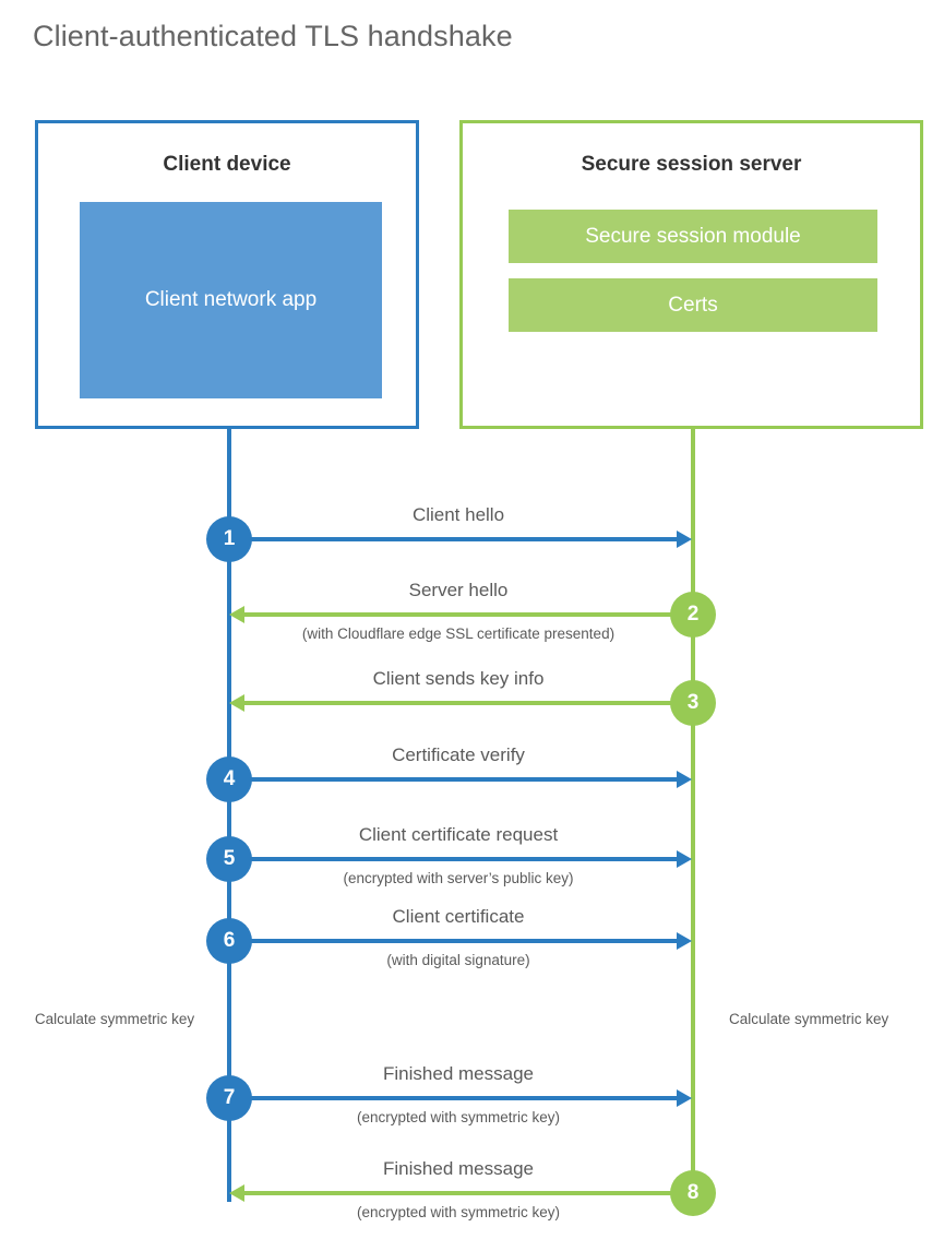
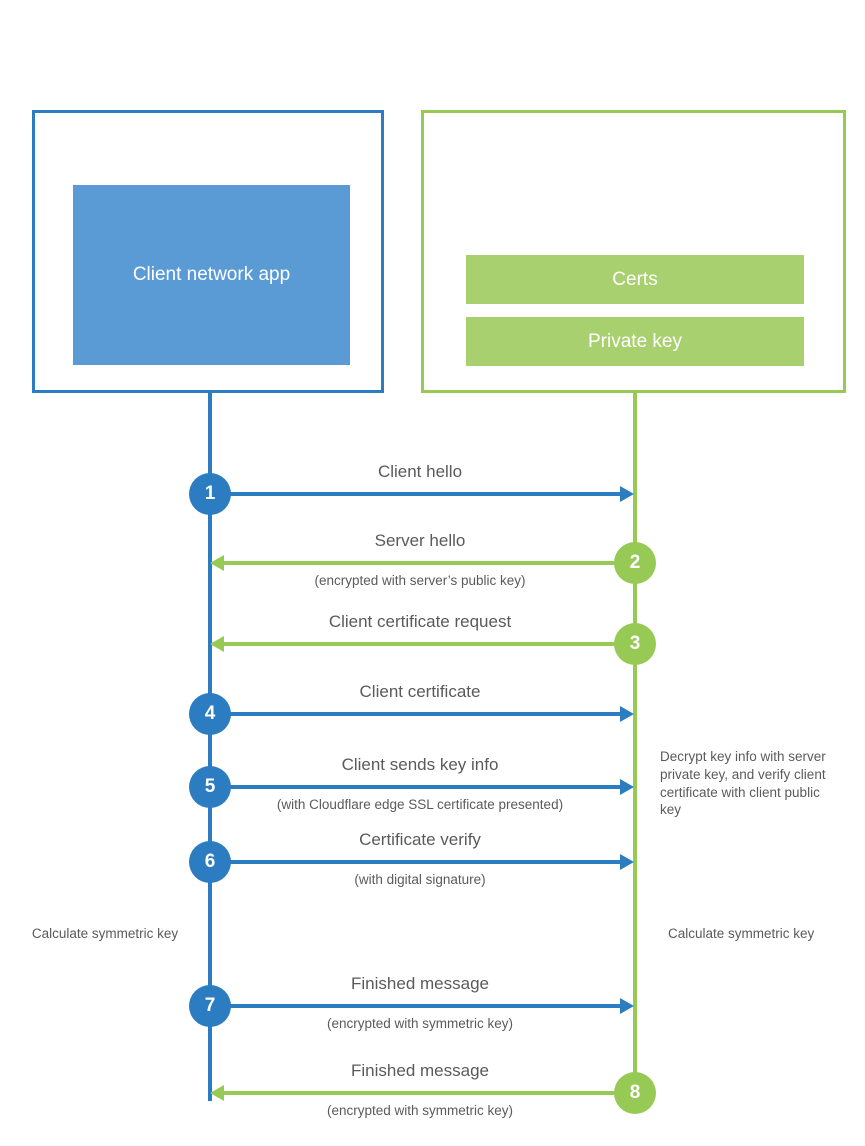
- Client-authenticated TLS handshake
- Client device
  Client network app
- Secure session server
- Secure session module
  Certs
+ Private key
  Client hello
  1
  Server hello
- (with Cloudflare edge SSL certificate presented)
+ (encrypted with server’s public key)
  2
- Client sends key info
+ Client certificate request
  3
- Certificate verify
+ Client certificate
  4
- Client certificate request
+ Client sends key info
- (encrypted with server’s public key)
+ (with Cloudflare edge SSL certificate presented)
  5
- Client certificate
+ Certificate verify
  (with digital signature)
  6
  Finished message
  (encrypted with symmetric key)
  7
  Finished message
  (encrypted with symmetric key)
  8
+ Decrypt key info with server private key, and verify client certificate with client public key
  Calculate symmetric key
  Calculate symmetric key
